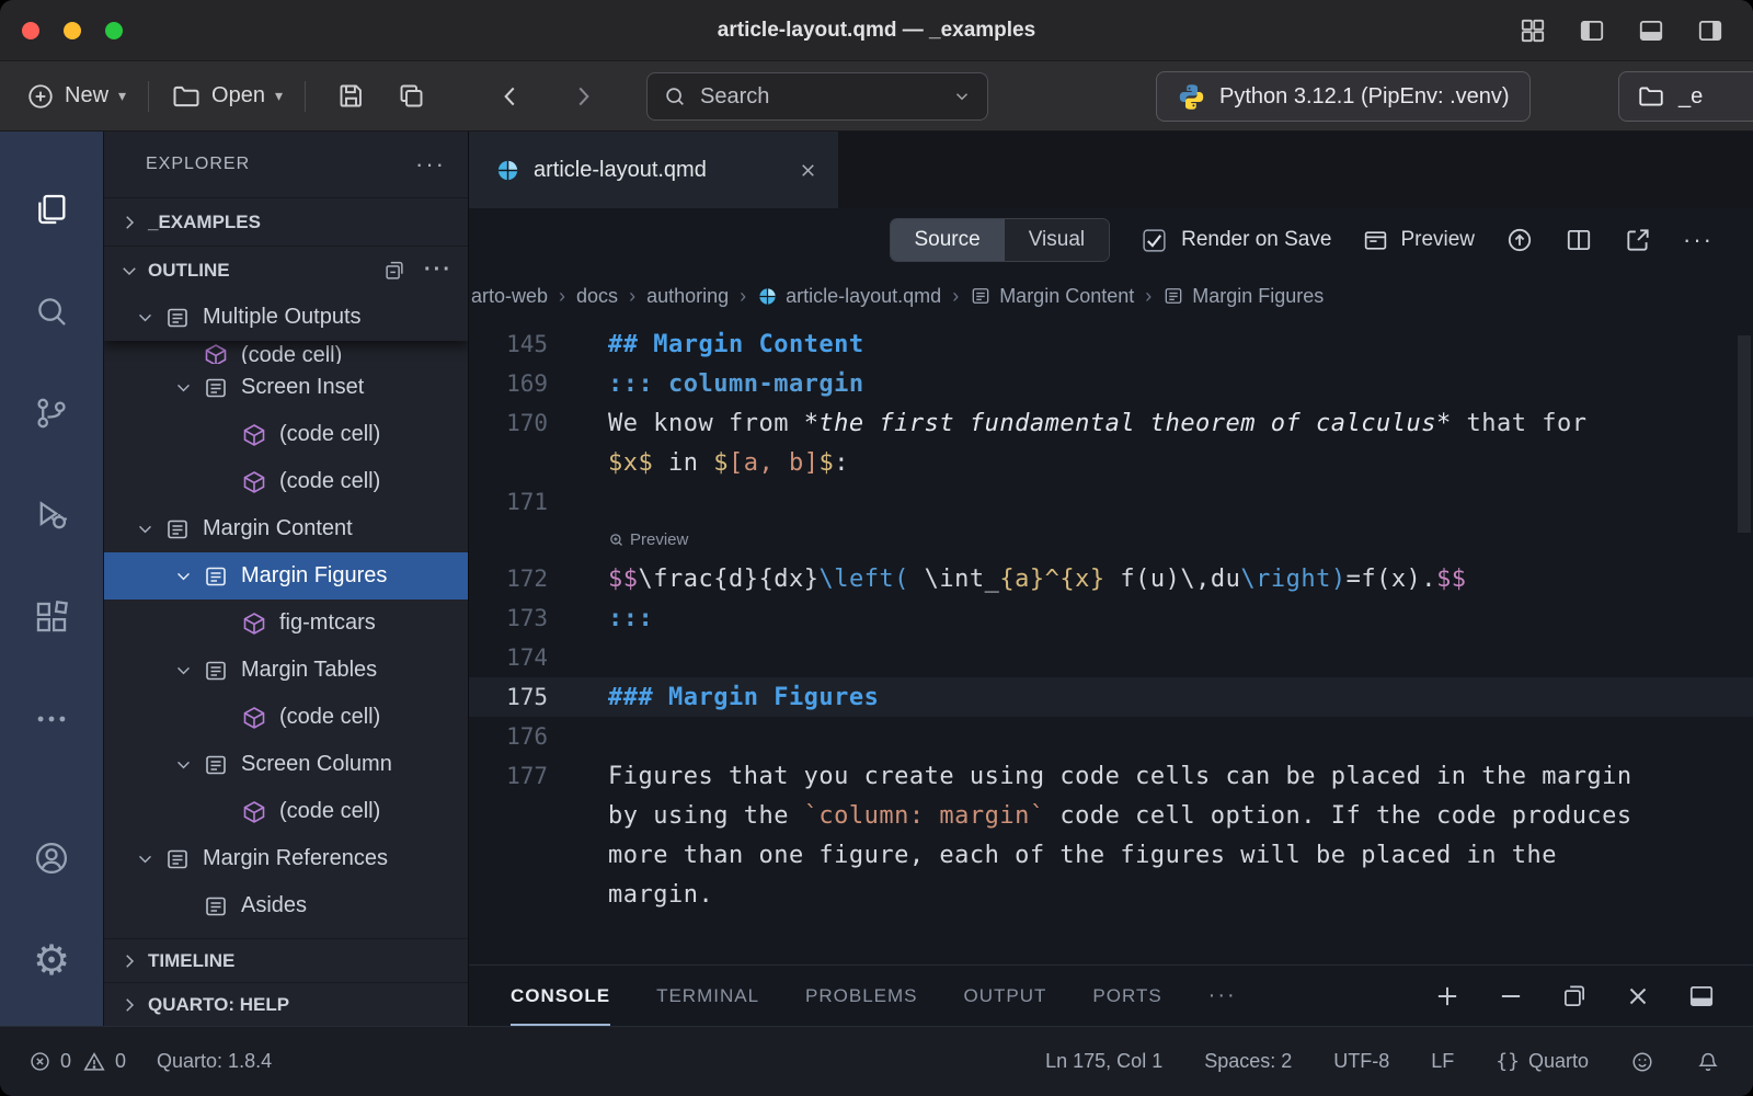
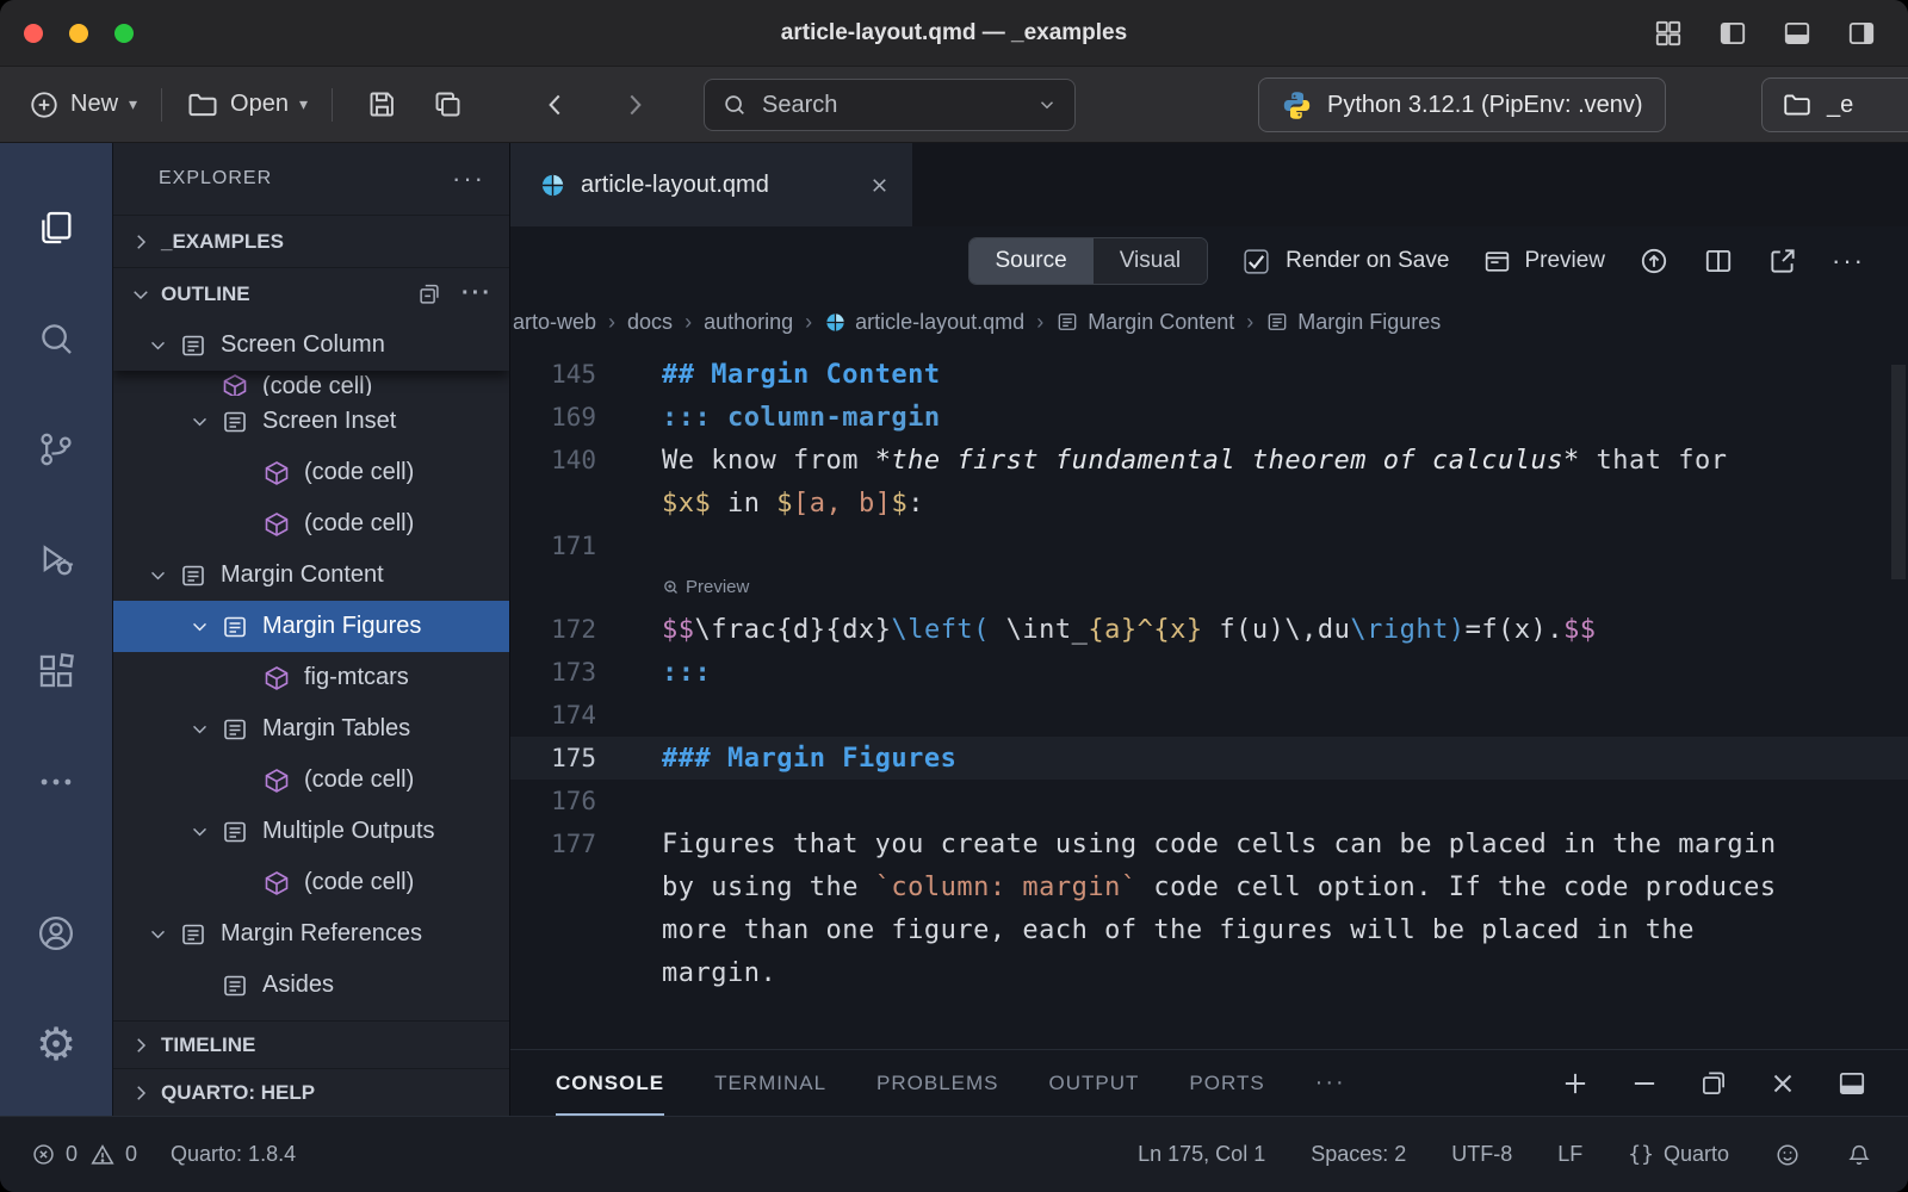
  article-layout.qmd — _examples
  New
  ▾
  Open
  ▾
  Search
  Python 3.12.1 (PipEnv: .venv)
  _e
  ⚙
  EXPLORER
  ···
  _EXAMPLES
  OUTLINE
  ···
- Multiple Outputs
+ Screen Column
  (code cell)
  Screen Inset
  (code cell)
  (code cell)
  Margin Content
  Margin Figures
  fig-mtcars
  Margin Tables
  (code cell)
- Screen Column
+ Multiple Outputs
  (code cell)
  Margin References
  Asides
  TIMELINE
  QUARTO: HELP
  article-layout.qmd
  Source
  Visual
  Render on Save
  Preview
  ···
  arto-web
  ›
  docs
  ›
  authoring
  ›
  article-layout.qmd
  ›
  Margin Content
  ›
  Margin Figures
  145
  ## Margin Content
  169
  ::: column-margin
- 170
+ 140
  We know from *the first fundamental theorem of calculus* that for
  $x$ in $[a, b]$:
  171
  Preview
  172
  $$\frac{d}{dx}\left( \int_{a}^{x} f(u)\,du\right)=f(x).$$
  173
  :::
  174
  175
  ### Margin Figures
  176
  177
  Figures that you create using code cells can be placed in the margin
  by using the `column: margin` code cell option. If the code produces
  more than one figure, each of the figures will be placed in the
  margin.
  CONSOLE
  TERMINAL
  PROBLEMS
  OUTPUT
  PORTS
  ···
  0
  0
  Quarto: 1.8.4
  Ln 175, Col 1
  Spaces: 2
  UTF-8
  LF
  {}
  Quarto
